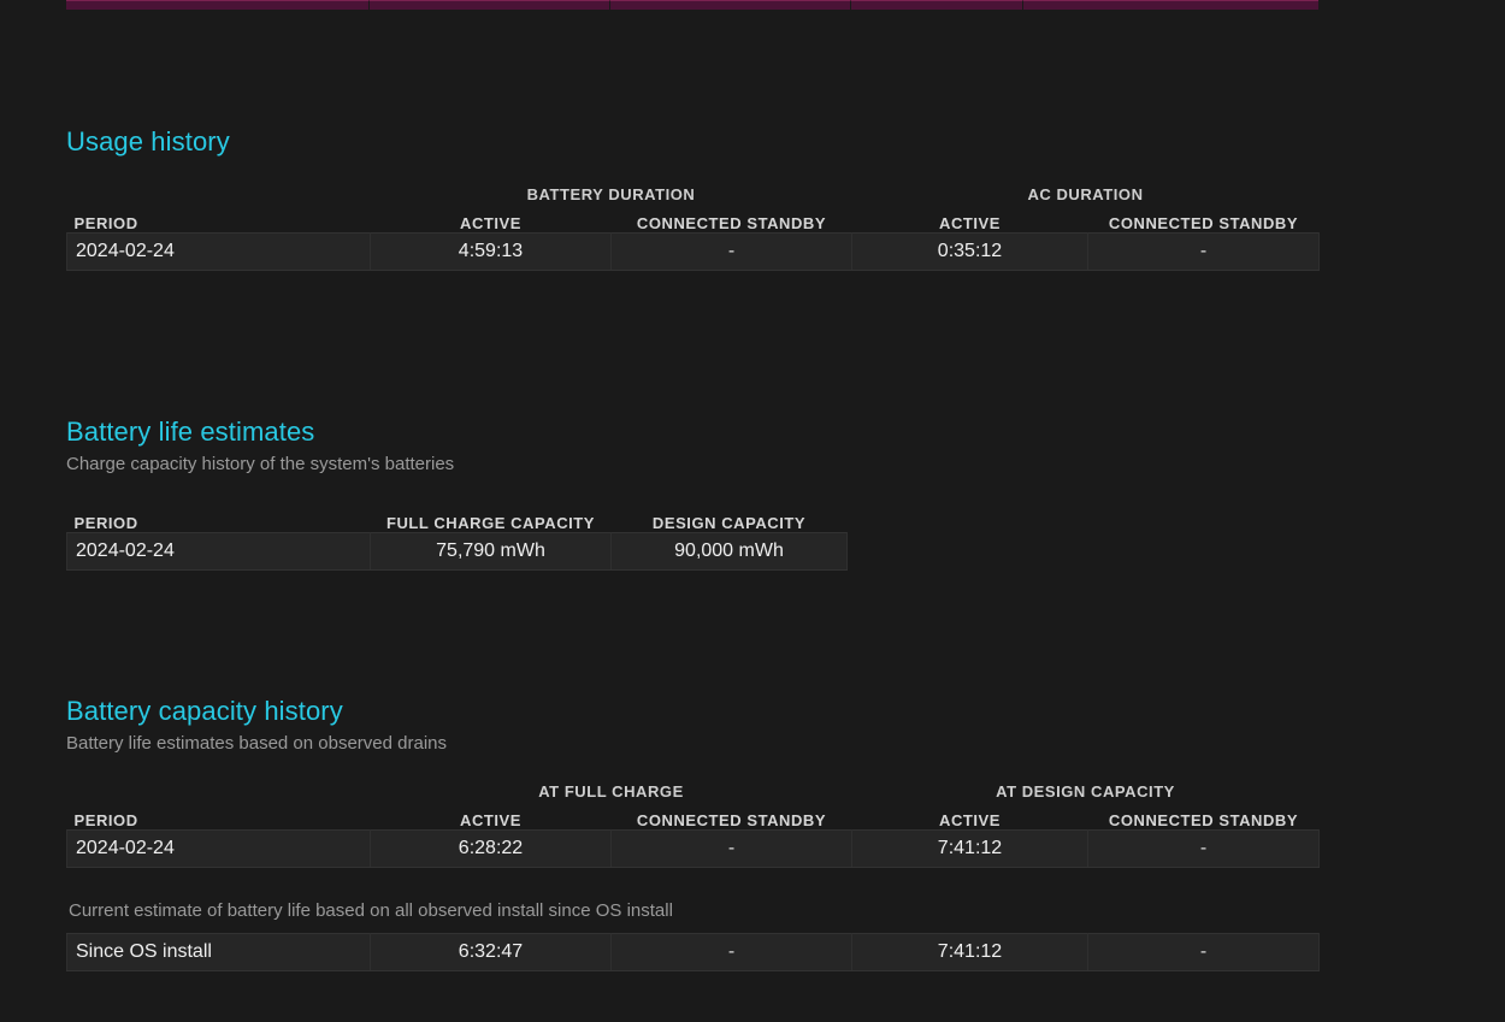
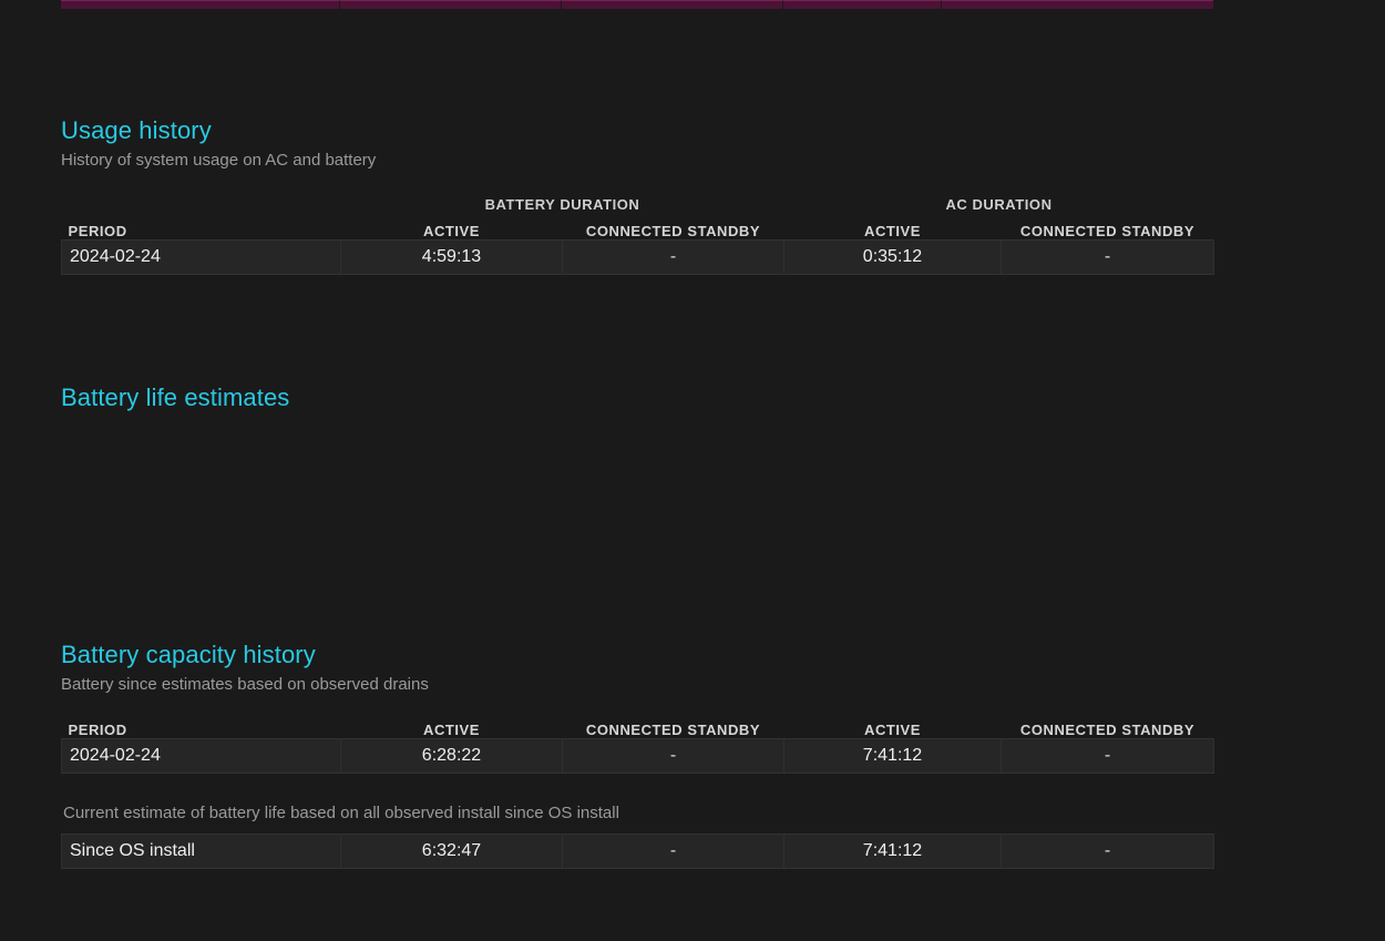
  Usage history
+ History of system usage on AC and battery
  	BATTERY DURATION	AC DURATION
  PERIOD	ACTIVE	CONNECTED STANDBY	ACTIVE	CONNECTED STANDBY
  2024-02-24	4:59:13	-	0:35:12	-
  Battery life estimates
- Charge capacity history of the system's batteries
- PERIOD	FULL CHARGE CAPACITY	DESIGN CAPACITY
- 2024-02-24	75,790 mWh	90,000 mWh
  Battery capacity history
- Battery life estimates based on observed drains
+ Battery since estimates based on observed drains
- 	AT FULL CHARGE	AT DESIGN CAPACITY
  PERIOD	ACTIVE	CONNECTED STANDBY	ACTIVE	CONNECTED STANDBY
  2024-02-24	6:28:22	-	7:41:12	-
  Current estimate of battery life based on all observed install since OS install
  Since OS install	6:32:47	-	7:41:12	-
